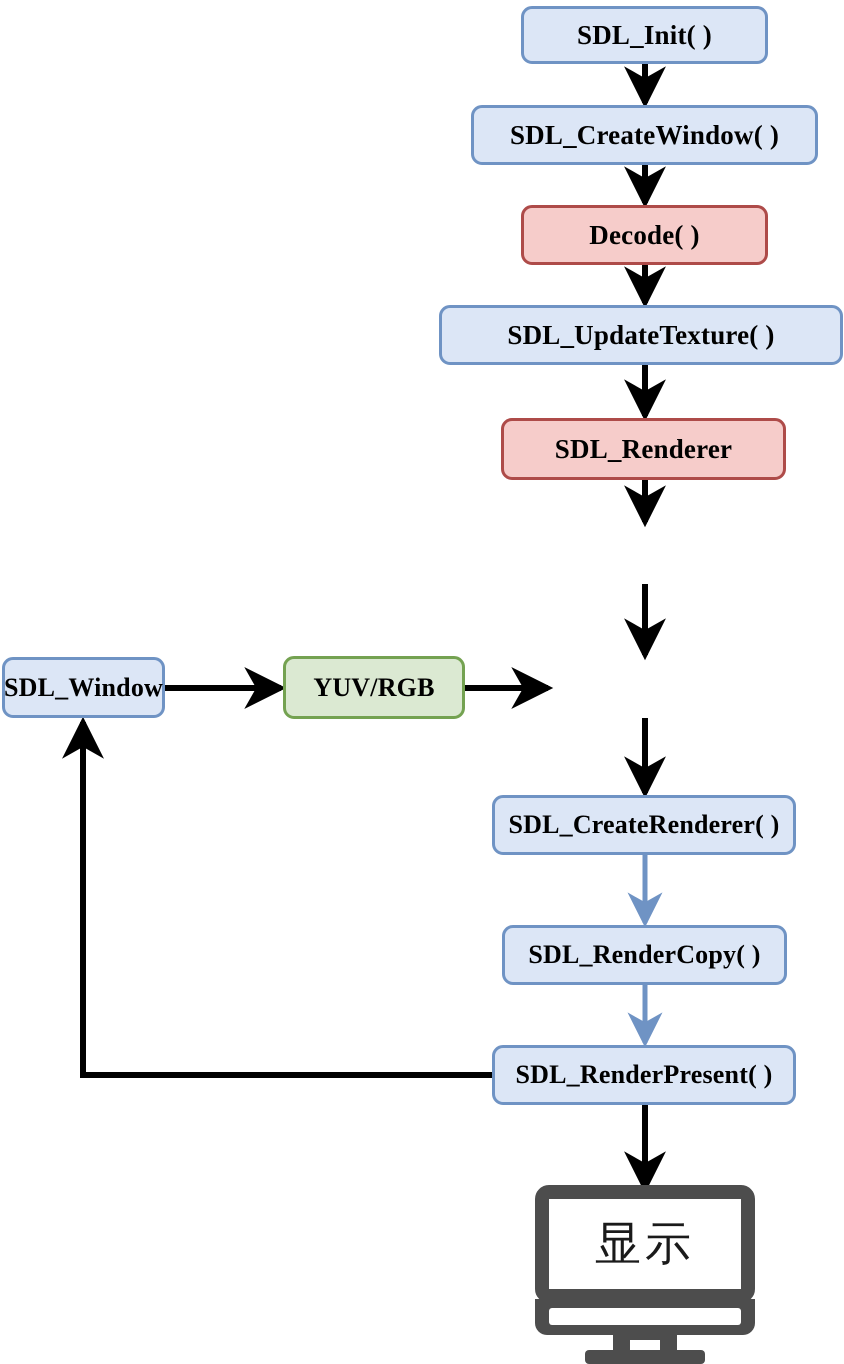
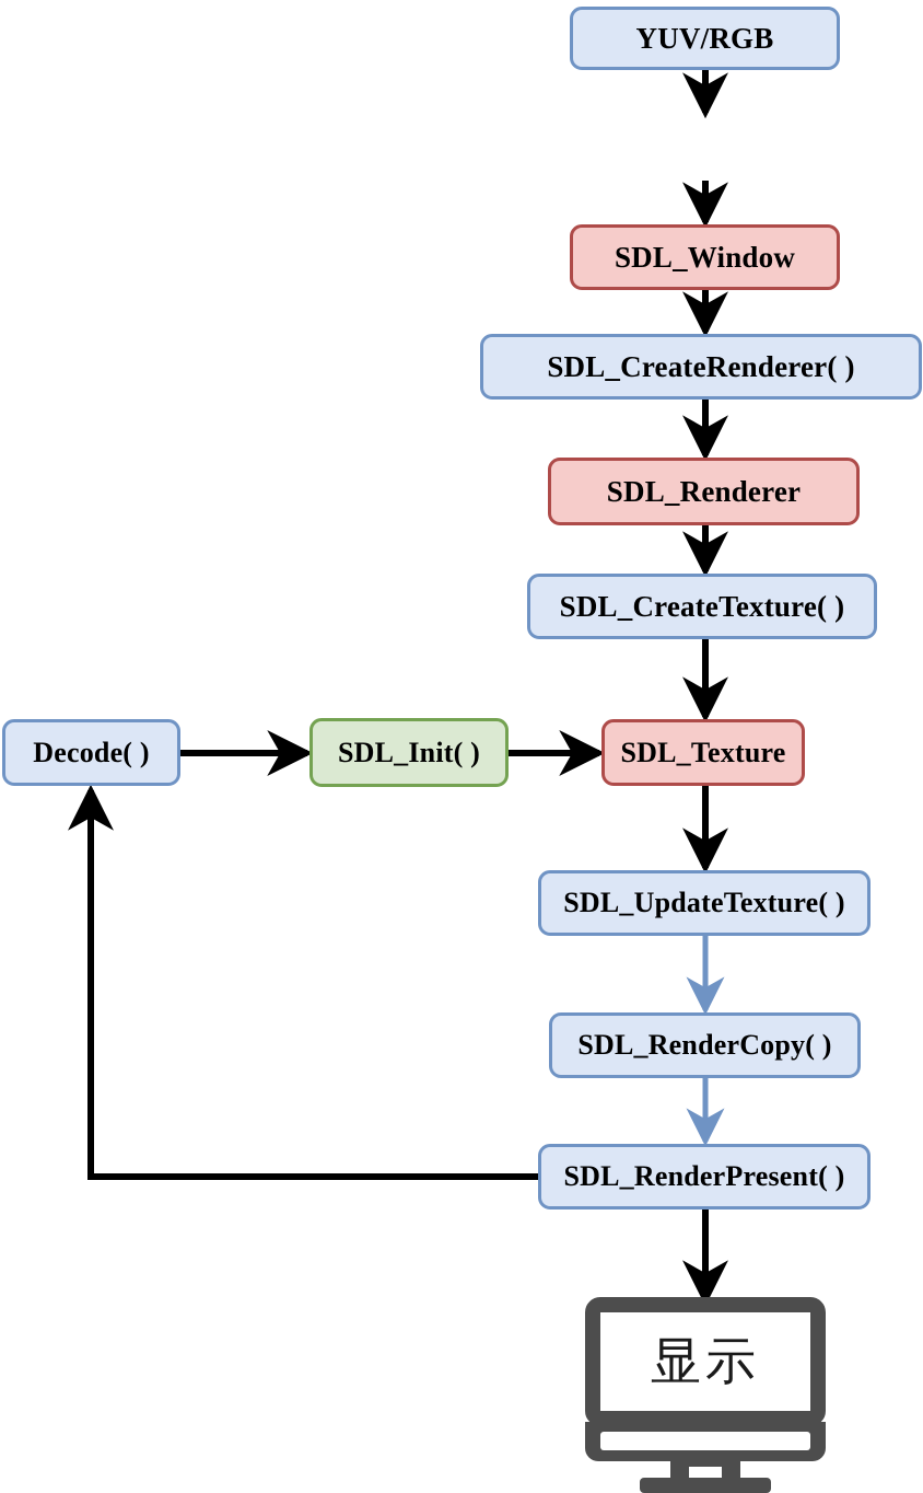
- SDL_Init( )
+ YUV/RGB
- SDL_CreateWindow( )
- Decode( )
+ SDL_Window
- SDL_UpdateTexture( )
+ SDL_CreateRenderer( )
  SDL_Renderer
+ SDL_CreateTexture( )
- SDL_Window
+ Decode( )
- YUV/RGB
+ SDL_Init( )
+ SDL_Texture
- SDL_CreateRenderer( )
+ SDL_UpdateTexture( )
  SDL_RenderCopy( )
  SDL_RenderPresent( )
  显示
